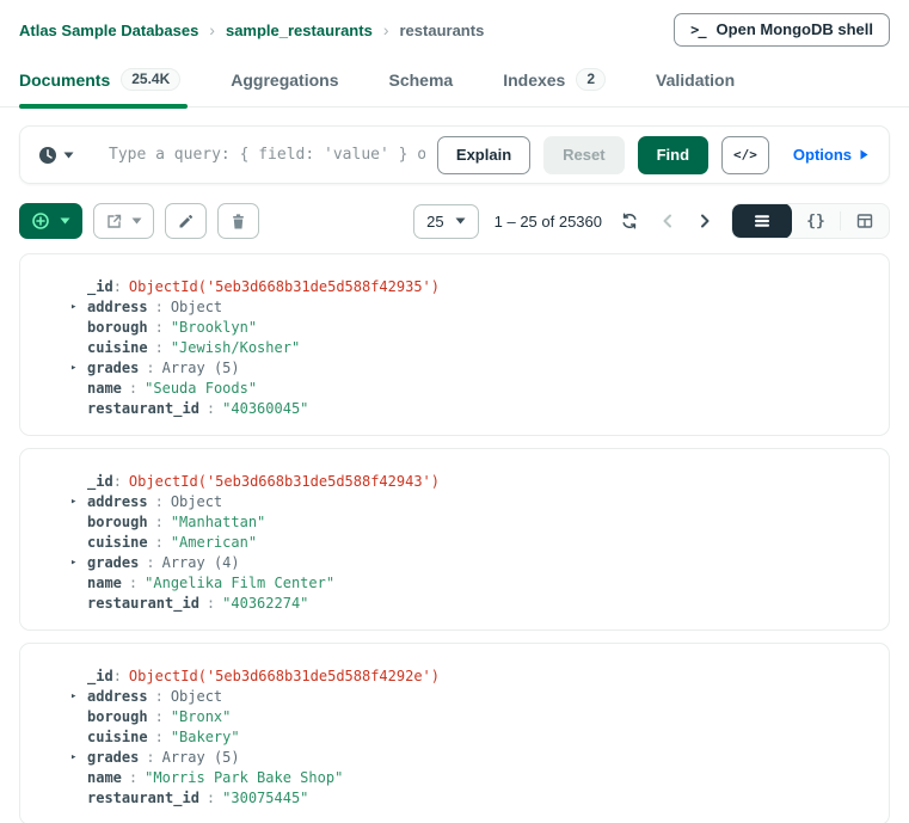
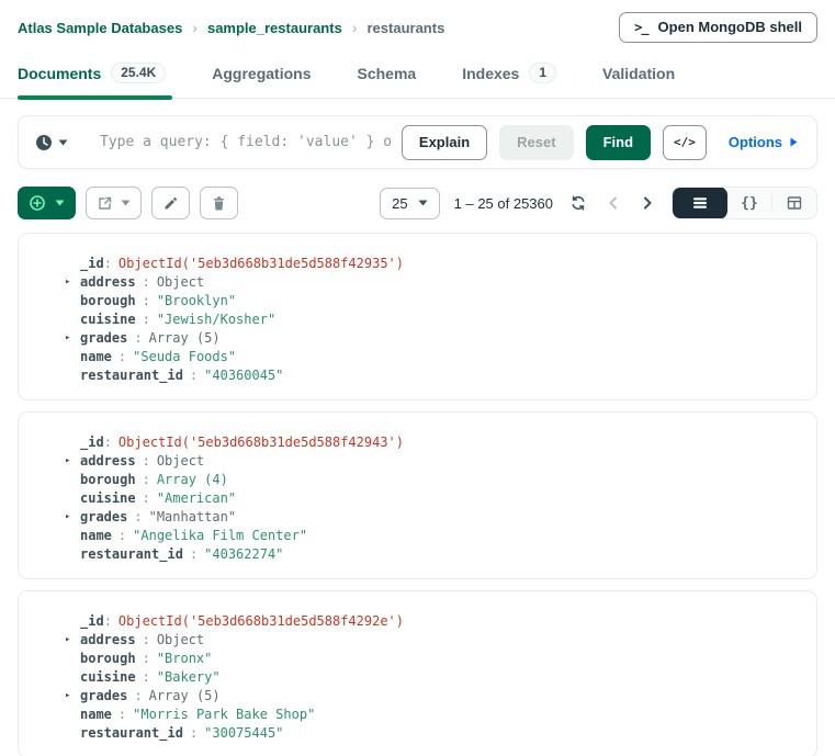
  Atlas Sample Databases
  ›
  sample_restaurants
  ›
  restaurants
  >_
  Open MongoDB shell
  Documents
  25.4K
  Aggregations
  Schema
  Indexes
- 2
+ 1
  Validation
  Type a query: { field: 'value' } o
  Explain
  Reset
  Find
  </>
  Options
  25
  1 – 25 of 25360
  {}
  _id
  :
  ObjectId('5eb3d668b31de5d588f42935')
  ▸
  address
  :
  Object
  borough
  :
  "Brooklyn"
  cuisine
  :
  "Jewish/Kosher"
  ▸
  grades
  :
  Array (5)
  name
  :
  "Seuda Foods"
  restaurant_id
  :
  "40360045"
  _id
  :
  ObjectId('5eb3d668b31de5d588f42943')
  ▸
  address
  :
  Object
  borough
  :
- "Manhattan"
+ Array (4)
  cuisine
  :
  "American"
  ▸
  grades
  :
- Array (4)
+ "Manhattan"
  name
  :
  "Angelika Film Center"
  restaurant_id
  :
  "40362274"
  _id
  :
  ObjectId('5eb3d668b31de5d588f4292e')
  ▸
  address
  :
  Object
  borough
  :
  "Bronx"
  cuisine
  :
  "Bakery"
  ▸
  grades
  :
  Array (5)
  name
  :
  "Morris Park Bake Shop"
  restaurant_id
  :
  "30075445"
